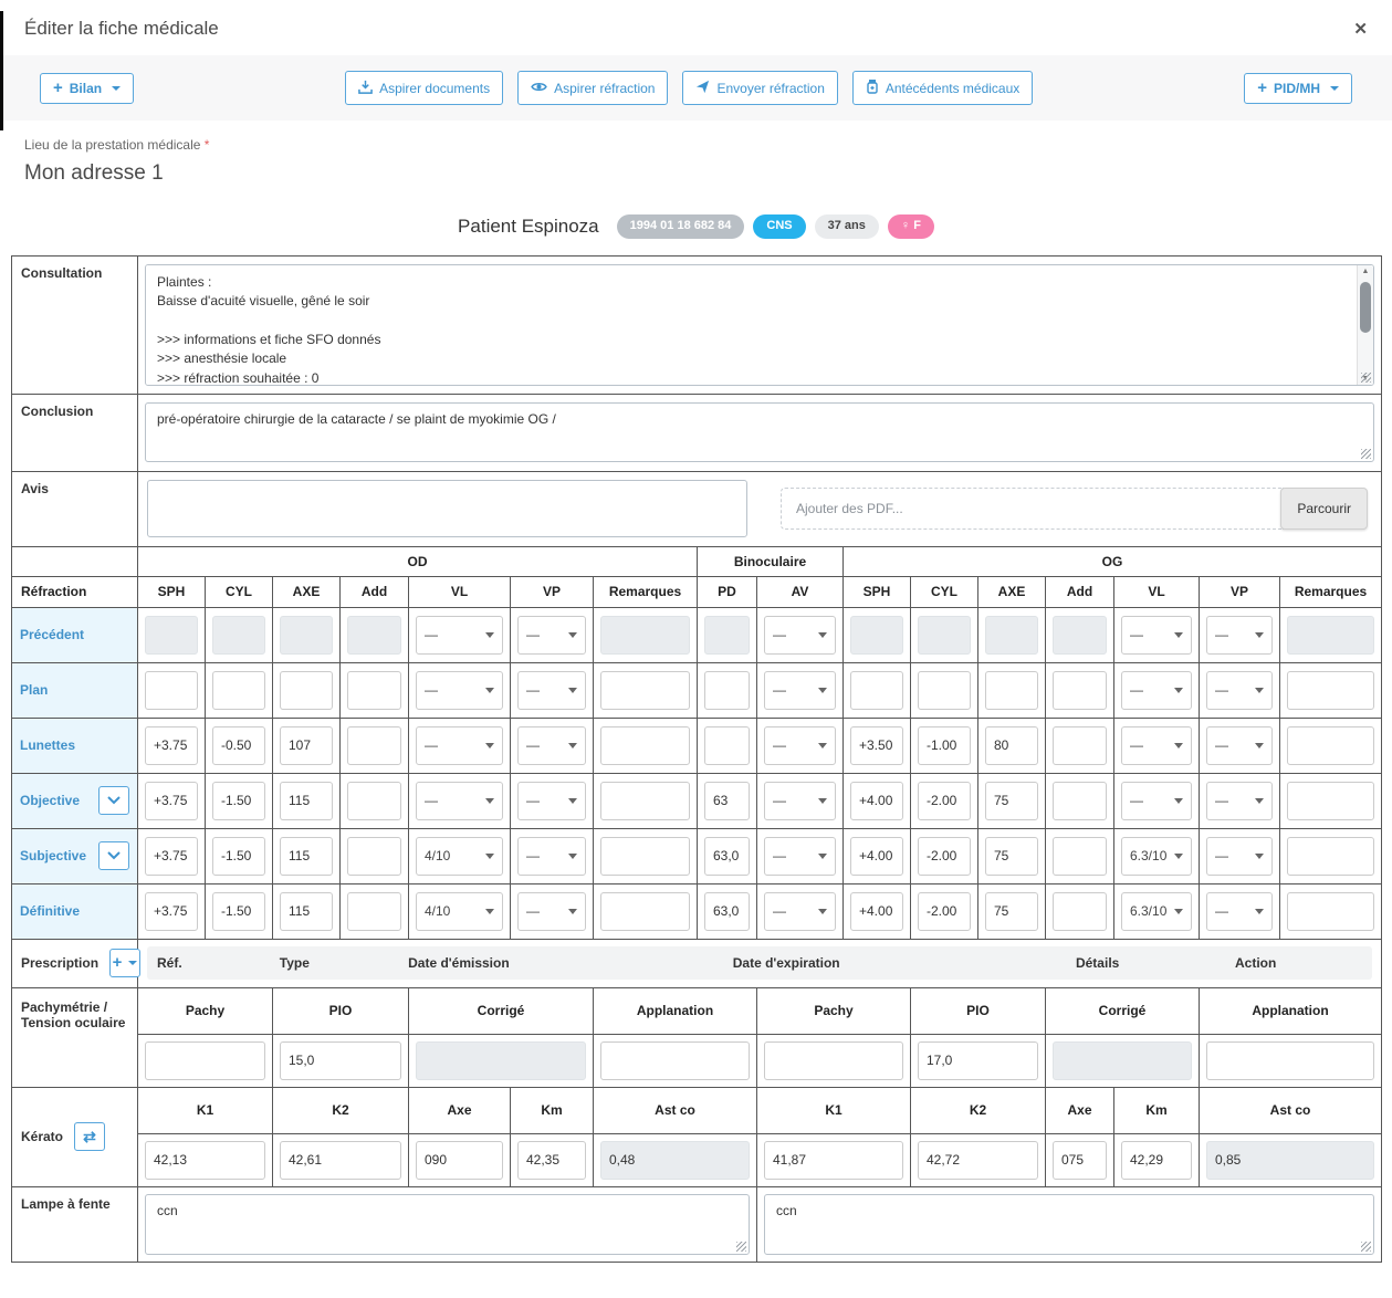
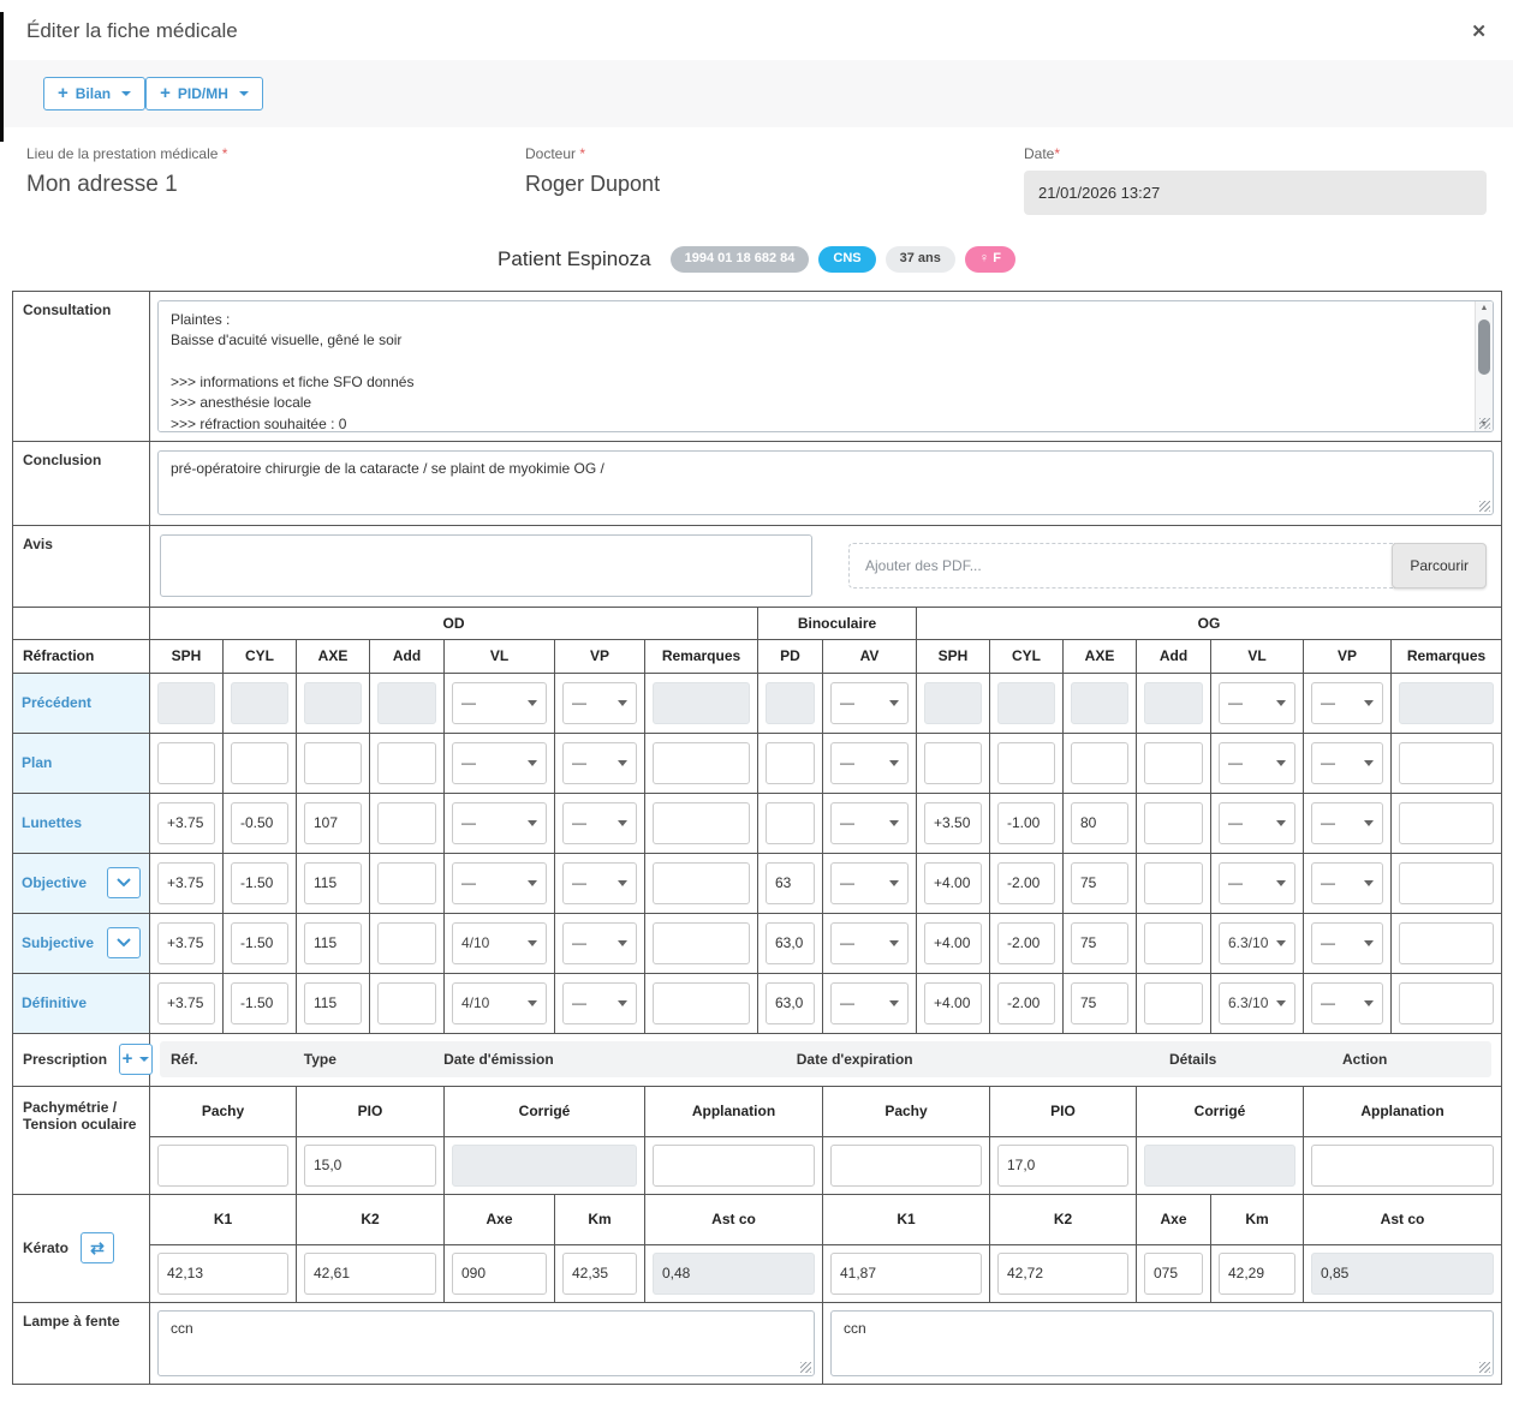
  Éditer la fiche médicale
  ✕
  +
  Bilan
- Aspirer documents
- Aspirer réfraction
- Envoyer réfraction
- Antécédents médicaux
  +
  PID/MH
  Lieu de la prestation médicale *
  Mon adresse 1
+ Docteur *
+ Roger Dupont
+ Date*
+ 21/01/2026 13:27
  Patient Espinoza
  1994 01 18 682 84
  CNS
  37 ans
  ♀ F
  Consultation	Plaintes : Baisse d'acuité visuelle, gêné le soir >>> informations et fiche SFO donnés >>> anesthésie locale
  Conclusion	pré-opératoire chirurgie de la cataracte / se plaint de myokimie OG /
  Avis	Ajouter des PDF... Parcourir
  	OD	Binoculaire	OG
  Réfraction	SPH	CYL	AXE	Add	VL	VP	Remarques	PD	AV	SPH	CYL	AXE	Add	VL	VP	Remarques
  Précédent					—	—			—					—	—
  Plan					—	—			—					—	—
  Lunettes	+3.75	-0.50	107		—	—			—	+3.50	-1.00	80		—	—
  Objective	+3.75	-1.50	115		—	—		63	—	+4.00	-2.00	75		—	—
  Subjective	+3.75	-1.50	115		4/10	—		63,0	—	+4.00	-2.00	75		6.3/10	—
  Définitive	+3.75	-1.50	115		4/10	—		63,0	—	+4.00	-2.00	75		6.3/10	—
  Prescription +	Réf. Type Date d'émission Date d'expiration Détails Action
  Pachymétrie / Tension oculaire	Pachy	PIO	Corrigé	Applanation	Pachy	PIO	Corrigé	Applanation
  	15,0				17,0
  Kérato ⇄	K1	K2	Axe	Km	Ast co	K1	K2	Axe	Km	Ast co
  42,13	42,61	090	42,35	0,48	41,87	42,72	075	42,29	0,85
  Lampe à fente	ccn	ccn
